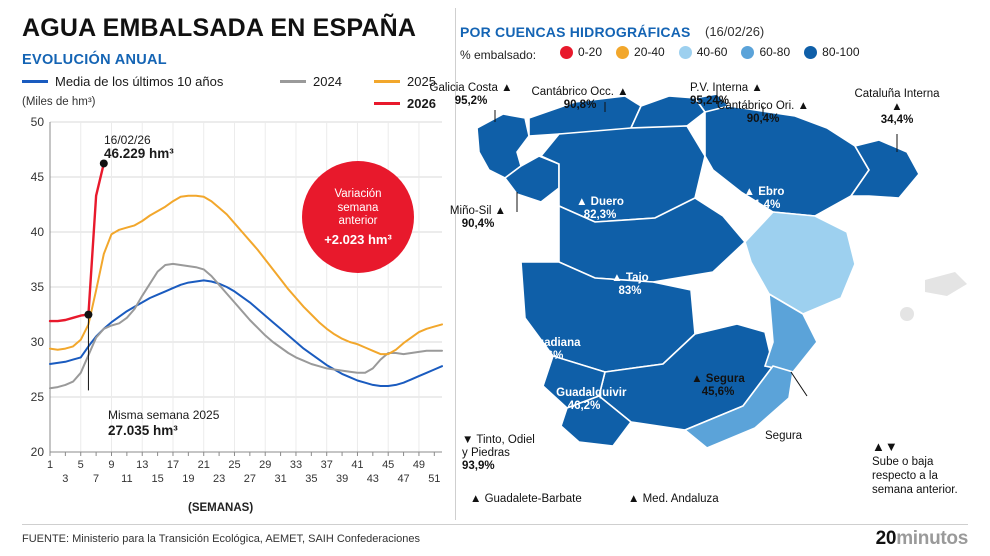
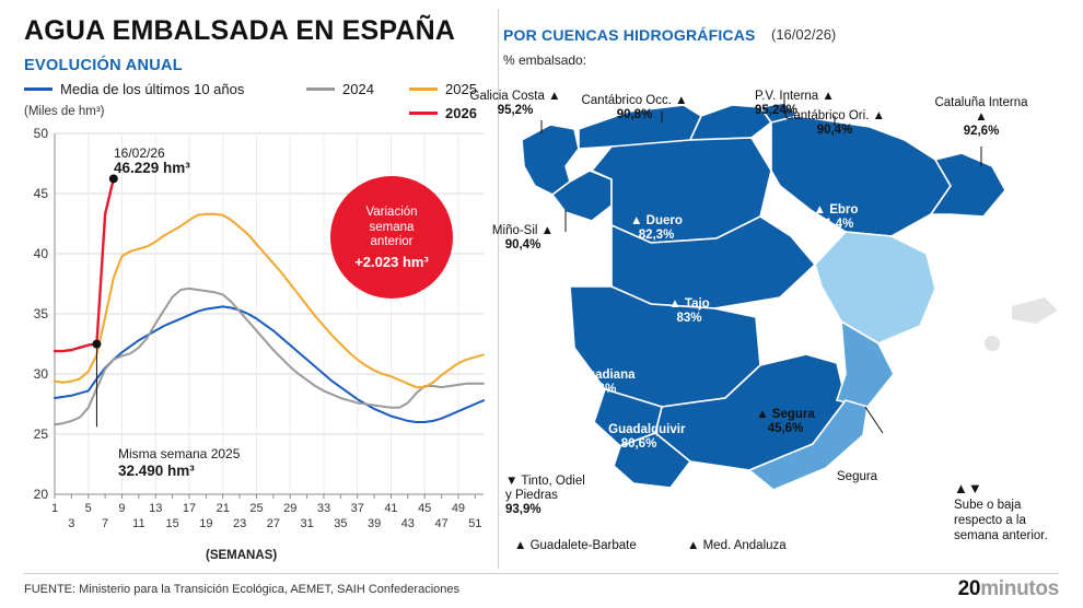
  AGUA EMBALSADA EN ESPAÑA
  EVOLUCIÓN ANUAL
  Media de los últimos 10 años
  2024
  2025
  2026
  (Miles de hm³)
  20
  25
  30
  35
  40
  45
  50
  1
  3
  5
  7
  9
  11
  13
  15
  17
  19
  21
  23
  25
  27
  29
  31
  33
  35
  37
  39
  41
  43
  45
  47
  49
  51
  16/02/26
  46.229 hm³
  Misma semana 2025
- 27.035 hm³
+ 32.490 hm³
  Variación
  semana
  anterior
  +2.023 hm³
  (SEMANAS)
  POR CUENCAS HIDROGRÁFICAS
  (16/02/26)
  % embalsado:
- 0-20
- 20-40
- 40-60
- 60-80
- 80-100
  Galicia Costa ▲
  95,2%
  Miño-Sil ▲
  90,4%
  Cantábrico Occ. ▲
  90,8%
  P.V. Interna ▲
  95,24%
  Cantábrico Ori. ▲
  90,4%
  Cataluña Interna ▲
- 34,4%
+ 92,6%
  ▲ Duero
  82,3%
  ▲ Ebro
  31,4%
  ▲ Tajo
  83%
  Guadiana
  89,6%
  ▲ Guadalquivir
- 46,2%
+ 80,6%
  ▲ Segura
  45,6%
  ▼ Tinto, Odiel
  y Piedras
  93,9%
  ▲ Guadalete-Barbate
  ▲ Med. Andaluza
  Segura
  ▲▼
  Sube o baja
  respecto a la
  semana anterior.
  FUENTE: Ministerio para la Transición Ecológica, AEMET, SAIH Confederaciones
  20minutos
